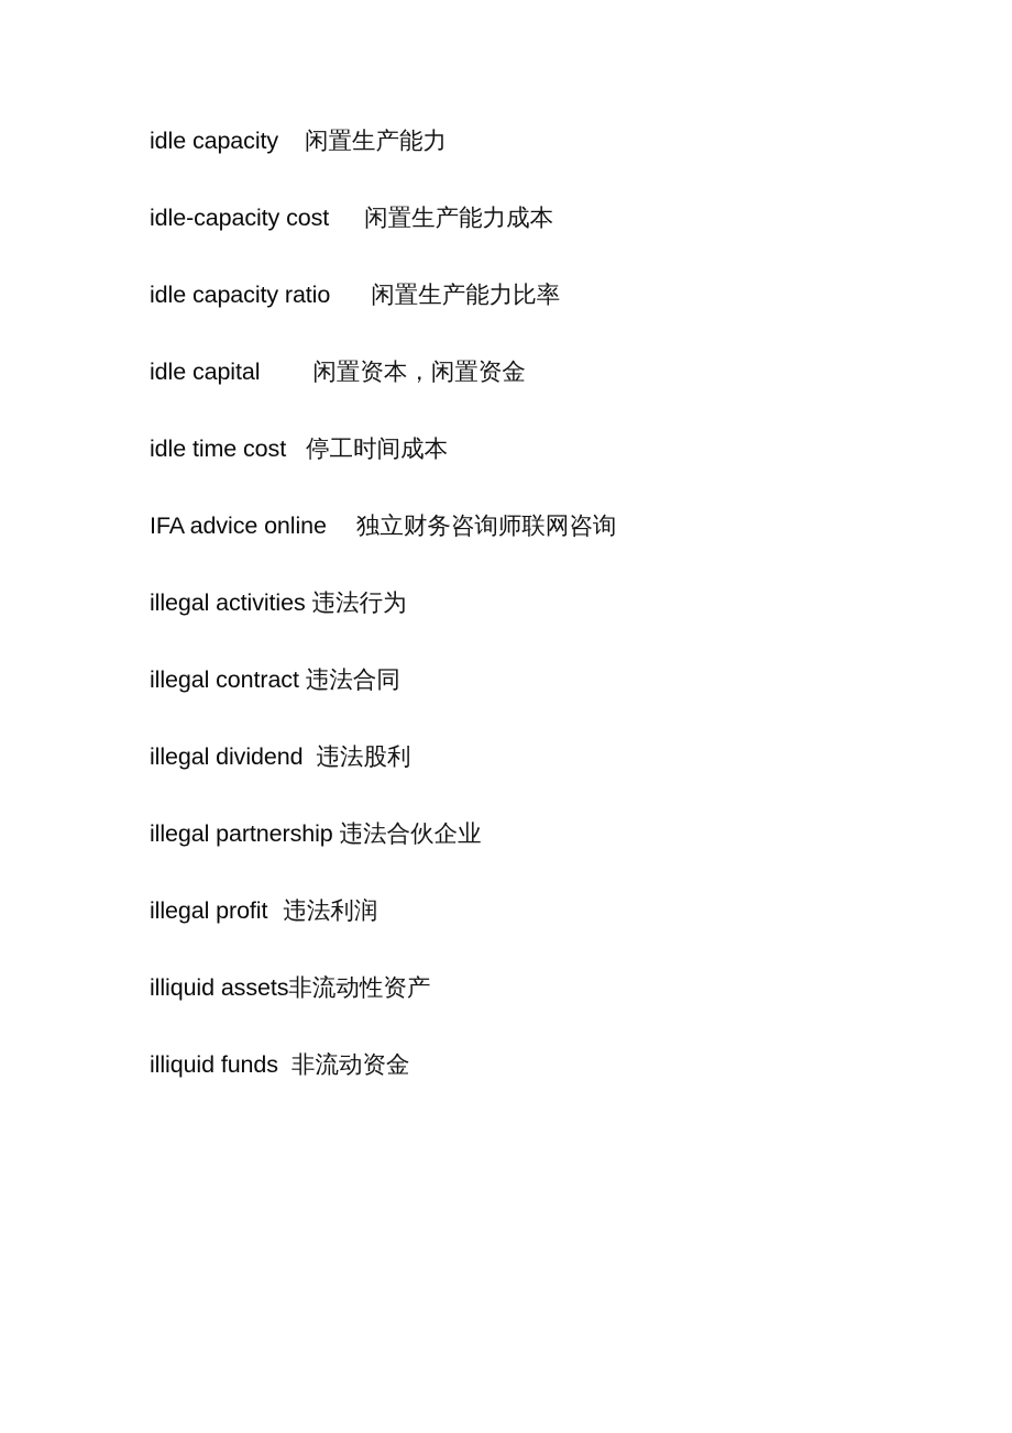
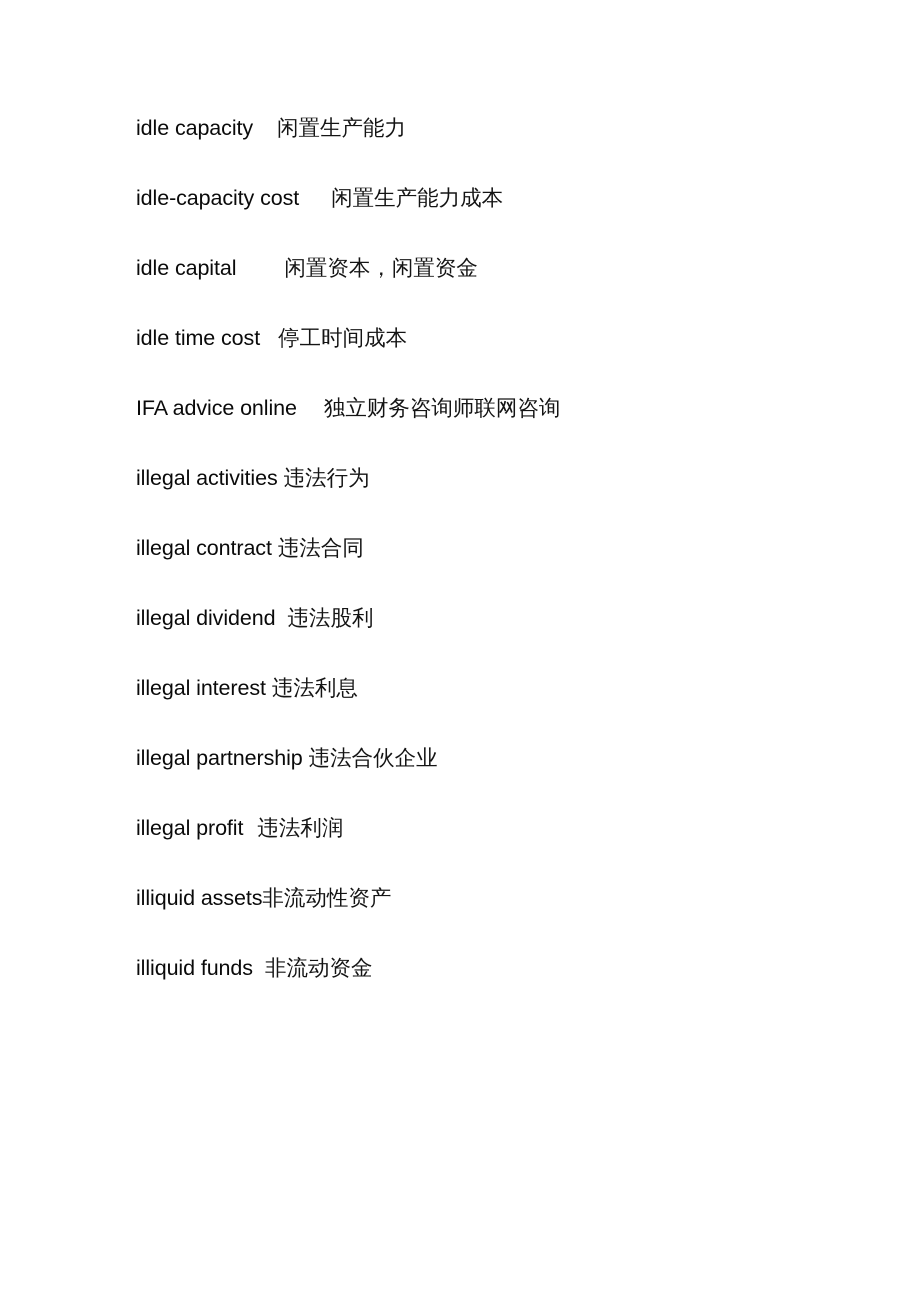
  idle capacity 闲置生产能力
  idle-capacity cost 闲置生产能力成本
- idle capacity ratio 闲置生产能力比率
  idle capital 闲置资本，闲置资金
  idle time cost 停工时间成本
  IFA advice online 独立财务咨询师联网咨询
  illegal activities 违法行为
  illegal contract 违法合同
  illegal dividend 违法股利
+ illegal interest 违法利息
  illegal partnership 违法合伙企业
  illegal profit 违法利润
  illiquid assets非流动性资产
  illiquid funds 非流动资金
